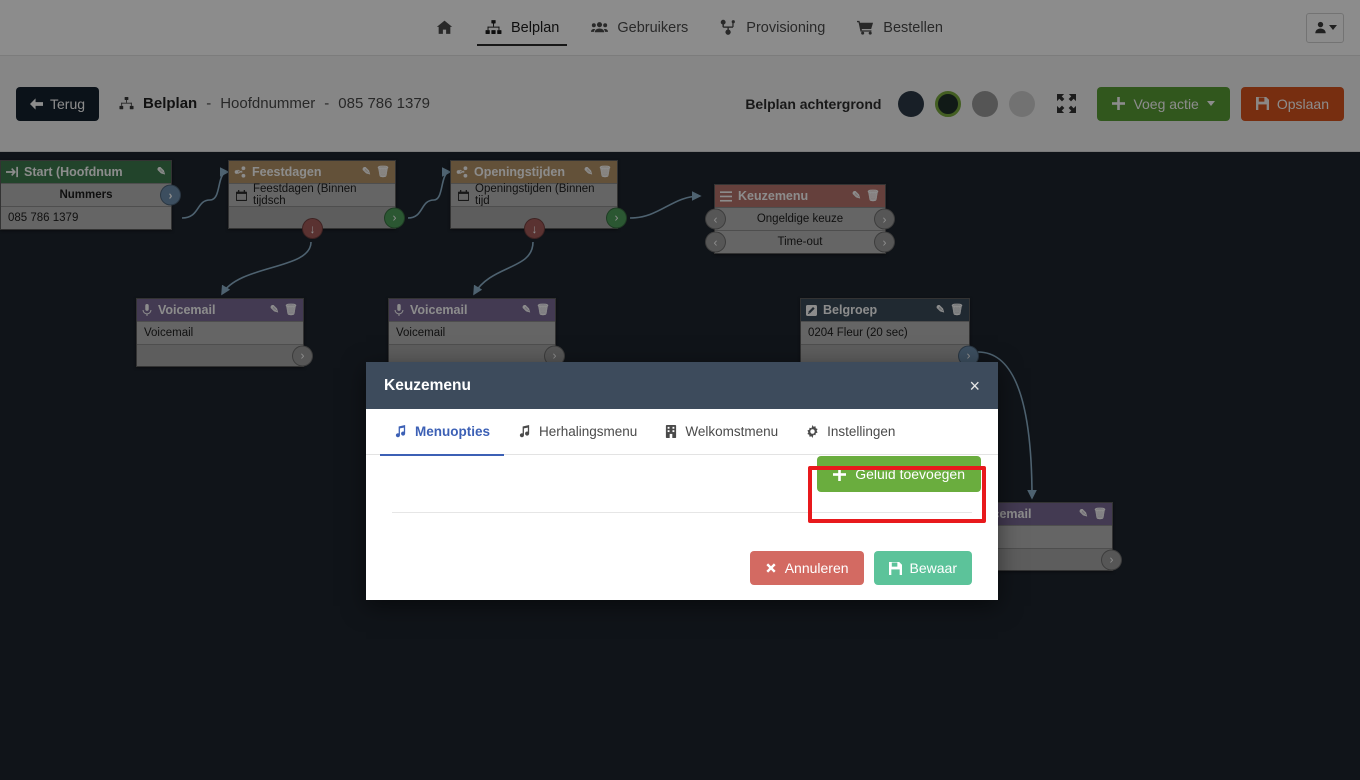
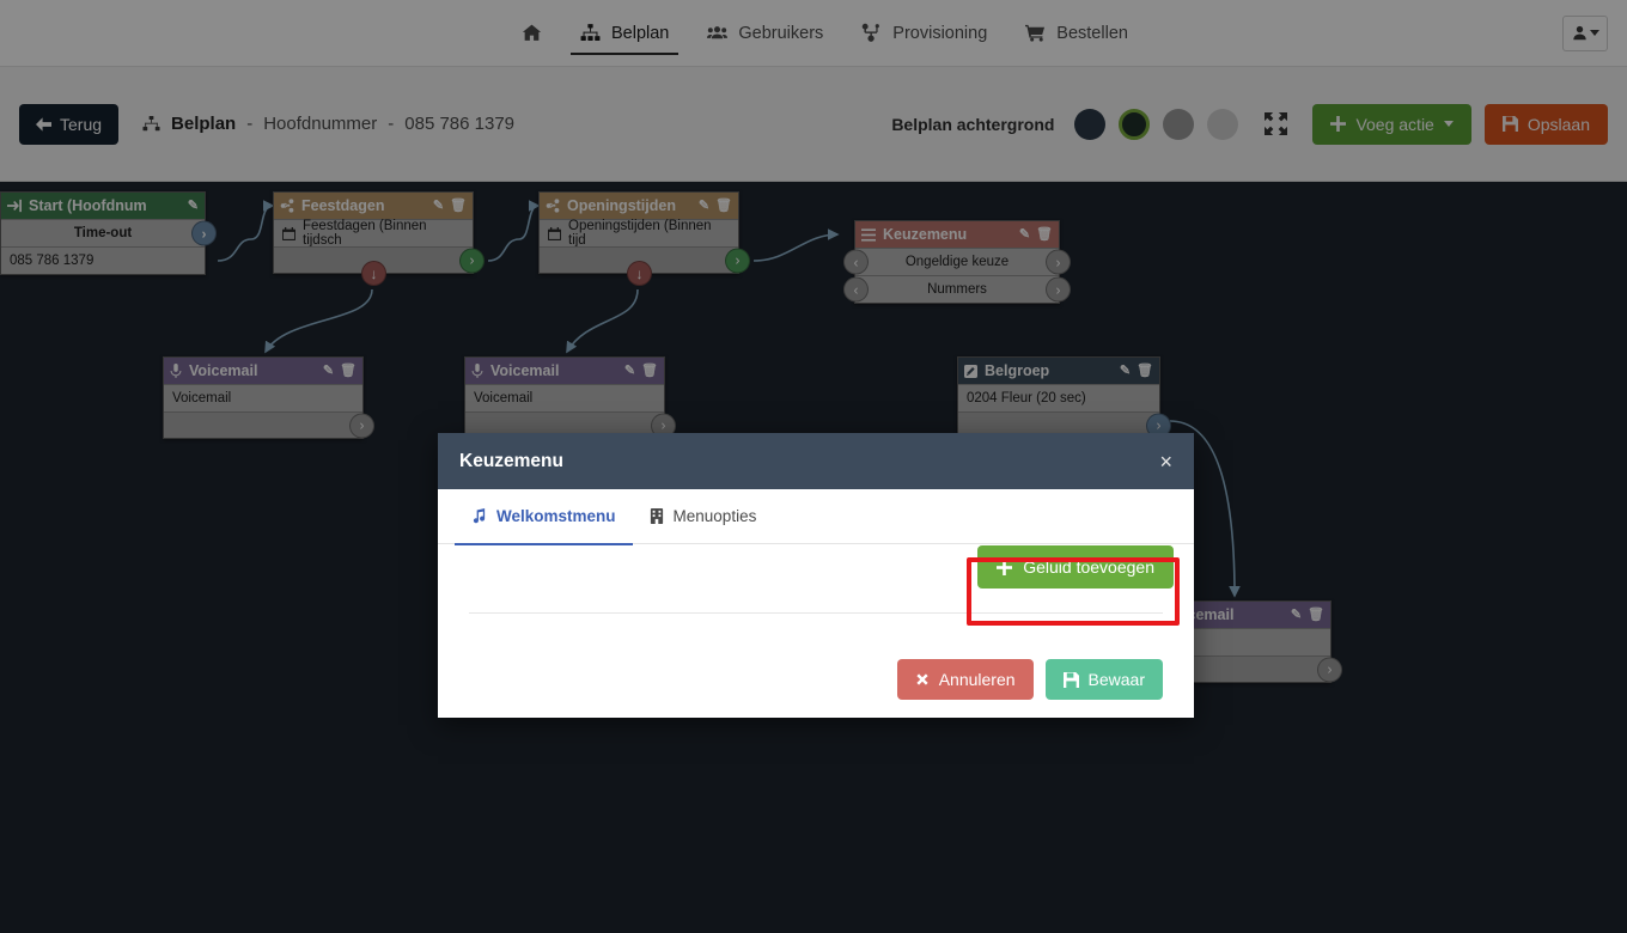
  Belplan
  Gebruikers
  Provisioning
  Bestellen
  Terug
  Belplan
  -
  Hoofdnummer
  -
  085 786 1379
  Belplan achtergrond
  Voeg actie
  Opslaan
  Start (Hoofdnum
  ✎
- Nummers
+ Time-out
  ›
  085 786 1379
  Feestdagen
  ✎
  🗑
  Feestdagen (Binnen tijdsch
  ›
  ↓
  Openingstijden
  ✎
  🗑
  Openingstijden (Binnen tijd
  ›
  ↓
  Keuzemenu
  ✎
  🗑
  ‹
  Ongeldige keuze
  ›
  ‹
- Time-out
+ Nummers
  ›
  Voicemail
  ✎
  🗑
  Voicemail
  ›
  Voicemail
  ✎
  🗑
  Voicemail
  ›
  Belgroep
  ✎
  🗑
  0204 Fleur (20 sec)
  ›
  ✎
  🗑
  ›
  Keuzemenu
  ×
- Menuopties
+ Welkomstmenu
- Herhalingsmenu
- Welkomstmenu
+ Menuopties
- Instellingen
  Geluid toevoegen
  Annuleren
  Bewaar
